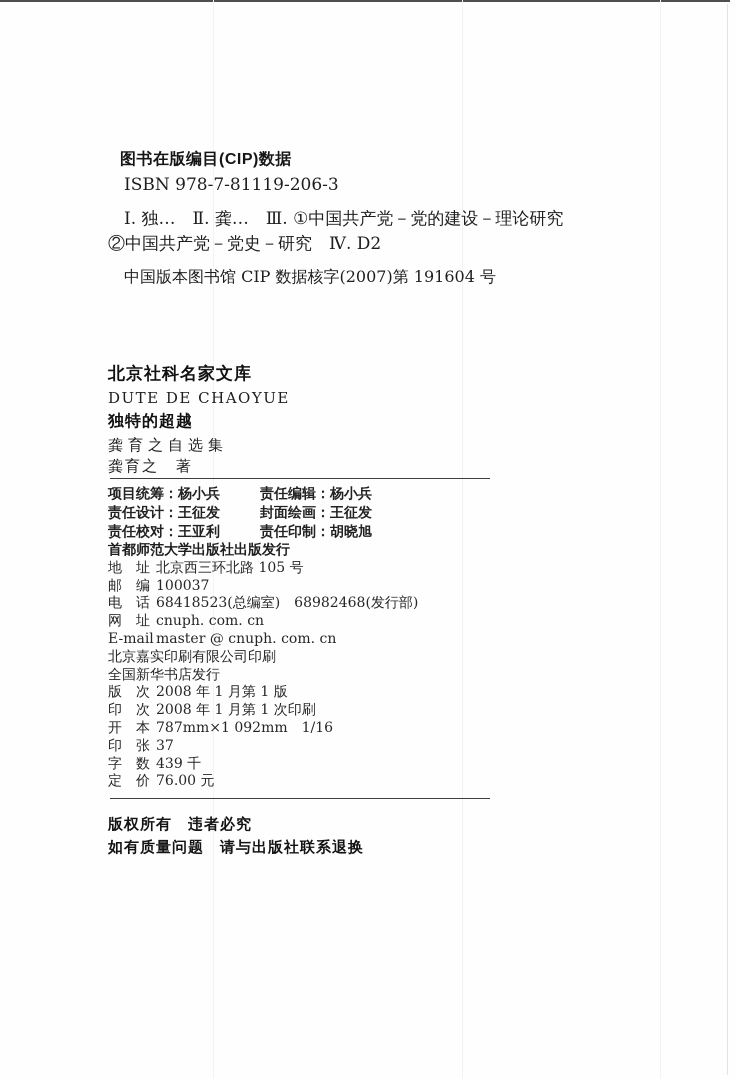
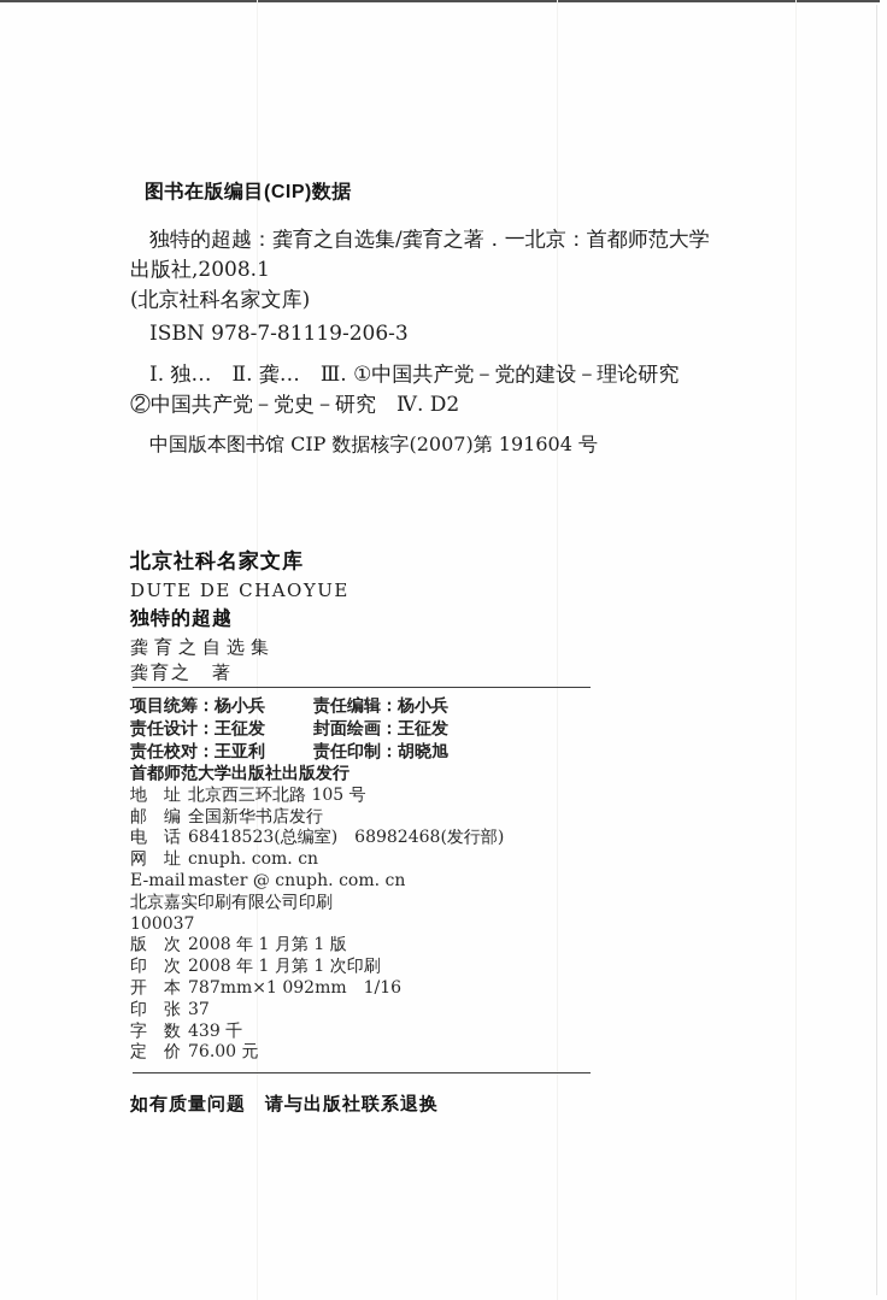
  图书在版编目(CIP)数据
+ 独特的超越：龚育之自选集/龚育之著．一北京：首都师范大学
+ 出版社,2008.1
+ (北京社科名家文库)
  ISBN 978-7-81119-206-3
  Ⅰ. 独… Ⅱ. 龚… Ⅲ. ①中国共产党－党的建设－理论研究
  ②中国共产党－党史－研究 Ⅳ. D2
  中国版本图书馆 CIP 数据核字(2007)第 191604 号
  北京社科名家文库
  DUTE DE CHAOYUE
  独特的超越
  龚育之自选集
  龚育之 著
  项目统筹：杨小兵 责任编辑：杨小兵
  责任设计：王征发 封面绘画：王征发
  责任校对：王亚利 责任印制：胡晓旭
  首都师范大学出版社出版发行
  地 址 北京西三环北路 105 号
- 邮 编 100037
+ 邮 编 全国新华书店发行
  电 话 68418523(总编室) 68982468(发行部)
  网 址 cnuph. com. cn
  E-mail master @ cnuph. com. cn
  北京嘉实印刷有限公司印刷
- 全国新华书店发行
+ 100037
  版 次 2008 年 1 月第 1 版
  印 次 2008 年 1 月第 1 次印刷
  开 本 787mm×1 092mm 1/16
  印 张 37
  字 数 439 千
  定 价 76.00 元
- 版权所有 违者必究
  如有质量问题 请与出版社联系退换
